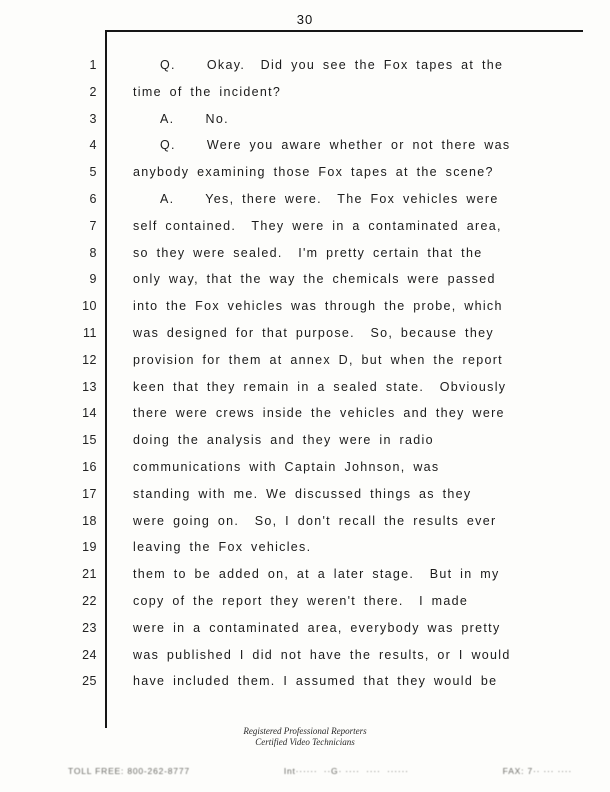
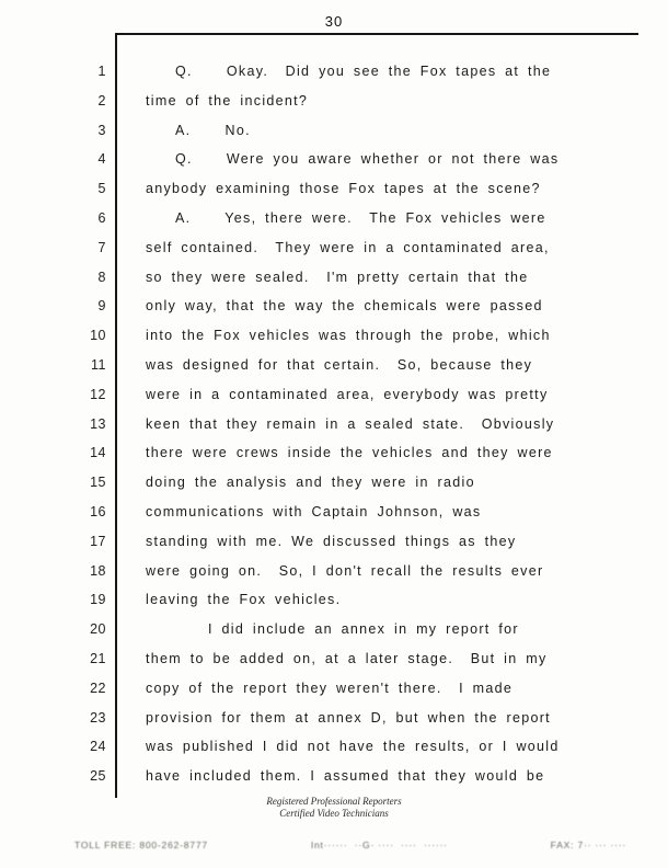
  30
  1
  Q. Okay. Did you see the Fox tapes at the
  2
  time of the incident?
  3
  A. No.
  4
  Q. Were you aware whether or not there was
  5
  anybody examining those Fox tapes at the scene?
  6
  A. Yes, there were. The Fox vehicles were
  7
  self contained. They were in a contaminated area,
  8
  so they were sealed. I'm pretty certain that the
  9
  only way, that the way the chemicals were passed
  10
  into the Fox vehicles was through the probe, which
  11
- was designed for that purpose. So, because they
+ was designed for that certain. So, because they
  12
- provision for them at annex D, but when the report
+ were in a contaminated area, everybody was pretty
  13
  keen that they remain in a sealed state. Obviously
  14
  there were crews inside the vehicles and they were
  15
  doing the analysis and they were in radio
  16
  communications with Captain Johnson, was
  17
  standing with me. We discussed things as they
  18
  were going on. So, I don't recall the results ever
  19
  leaving the Fox vehicles.
+ 20
+ I did include an annex in my report for
  21
  them to be added on, at a later stage. But in my
  22
  copy of the report they weren't there. I made
  23
- were in a contaminated area, everybody was pretty
+ provision for them at annex D, but when the report
  24
  was published I did not have the results, or I would
  25
  have included them. I assumed that they would be
  Registered Professional Reporters
  Certified Video Technicians
  TOLL FREE: 800-262-8777
  Int······ ··G· ···· ···· ······
  FAX: 7·· ··· ····
